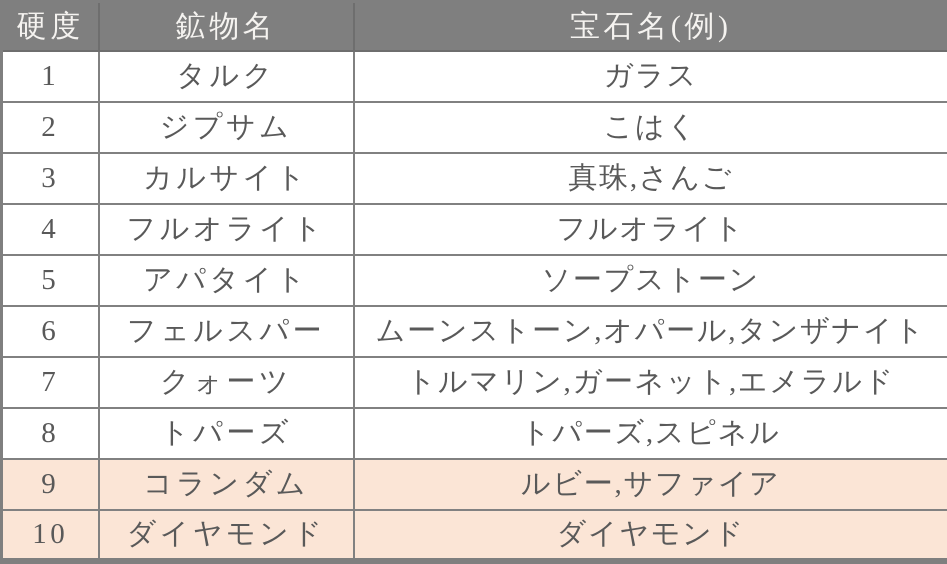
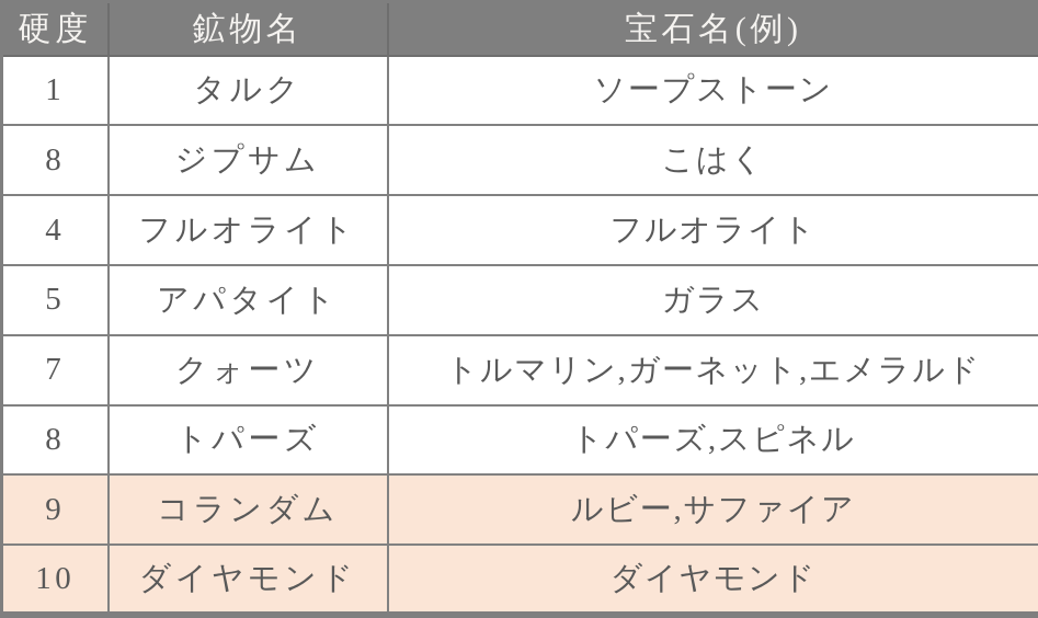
  硬度	鉱物名	宝石名(例)
- 1	タルク	ガラス
+ 1	タルク	ソープストーン
- 2	ジプサム	こはく
+ 8	ジプサム	こはく
- 3	カルサイト	真珠,さんご
  4	フルオライト	フルオライト
- 5	アパタイト	ソープストーン
+ 5	アパタイト	ガラス
- 6	フェルスパー	ムーンストーン,オパール,タンザナイト
  7	クォーツ	トルマリン,ガーネット,エメラルド
  8	トパーズ	トパーズ,スピネル
  9	コランダム	ルビー,サファイア
  10	ダイヤモンド	ダイヤモンド
